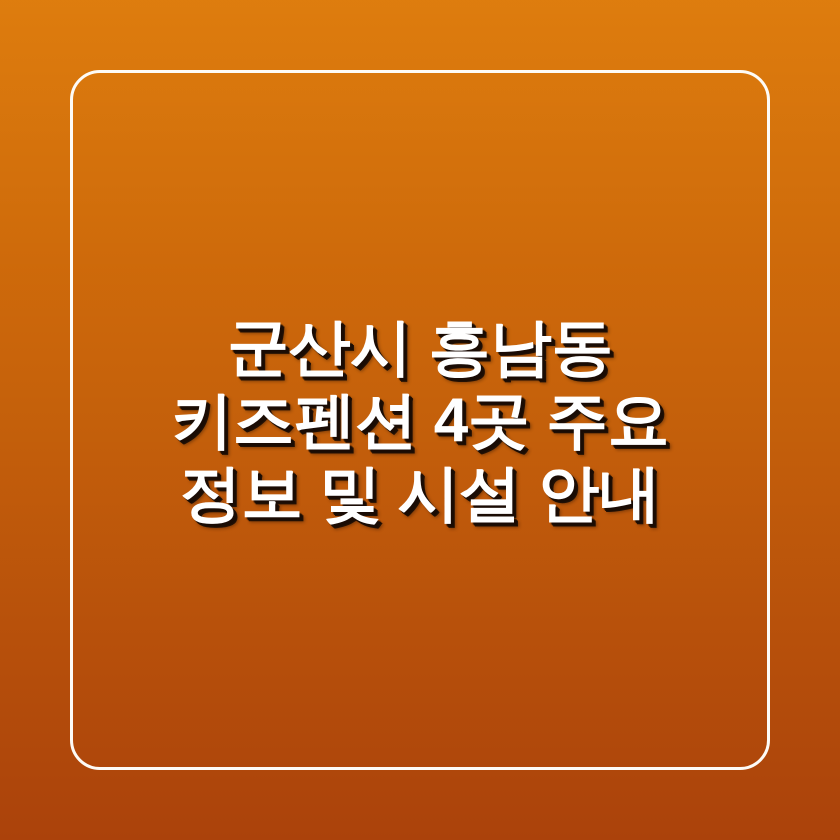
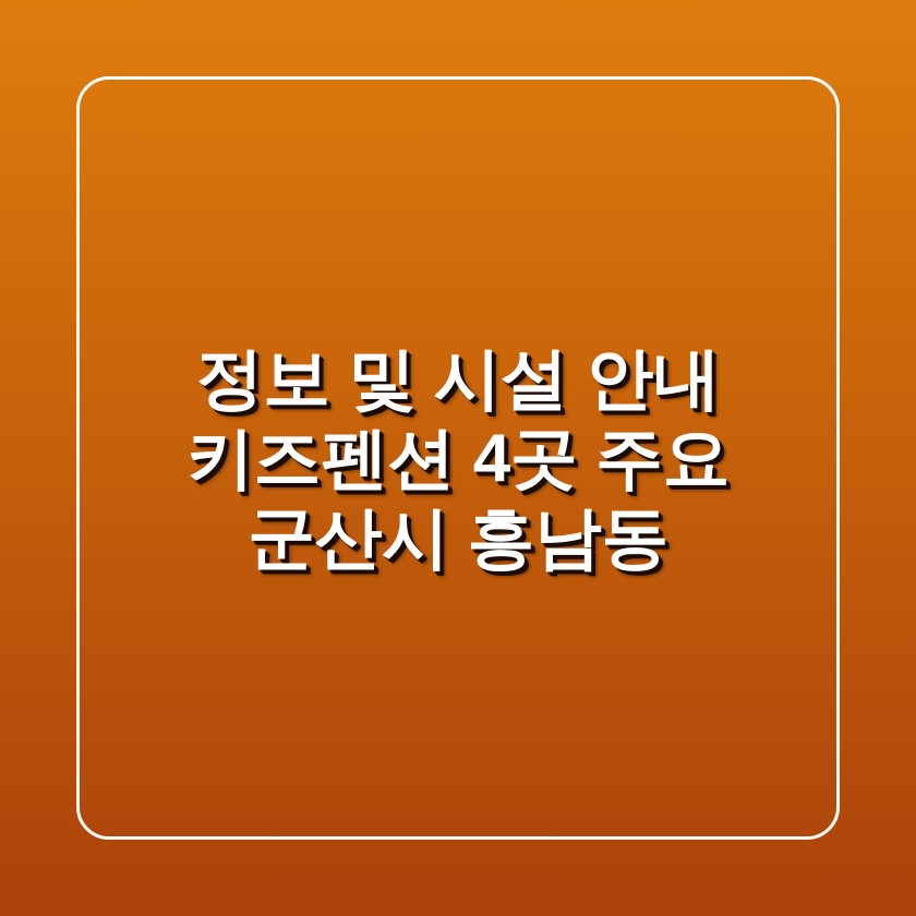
- 군산시 흥남동
+ 정보 및 시설 안내
  키즈펜션 4곳 주요
- 정보 및 시설 안내
+ 군산시 흥남동
